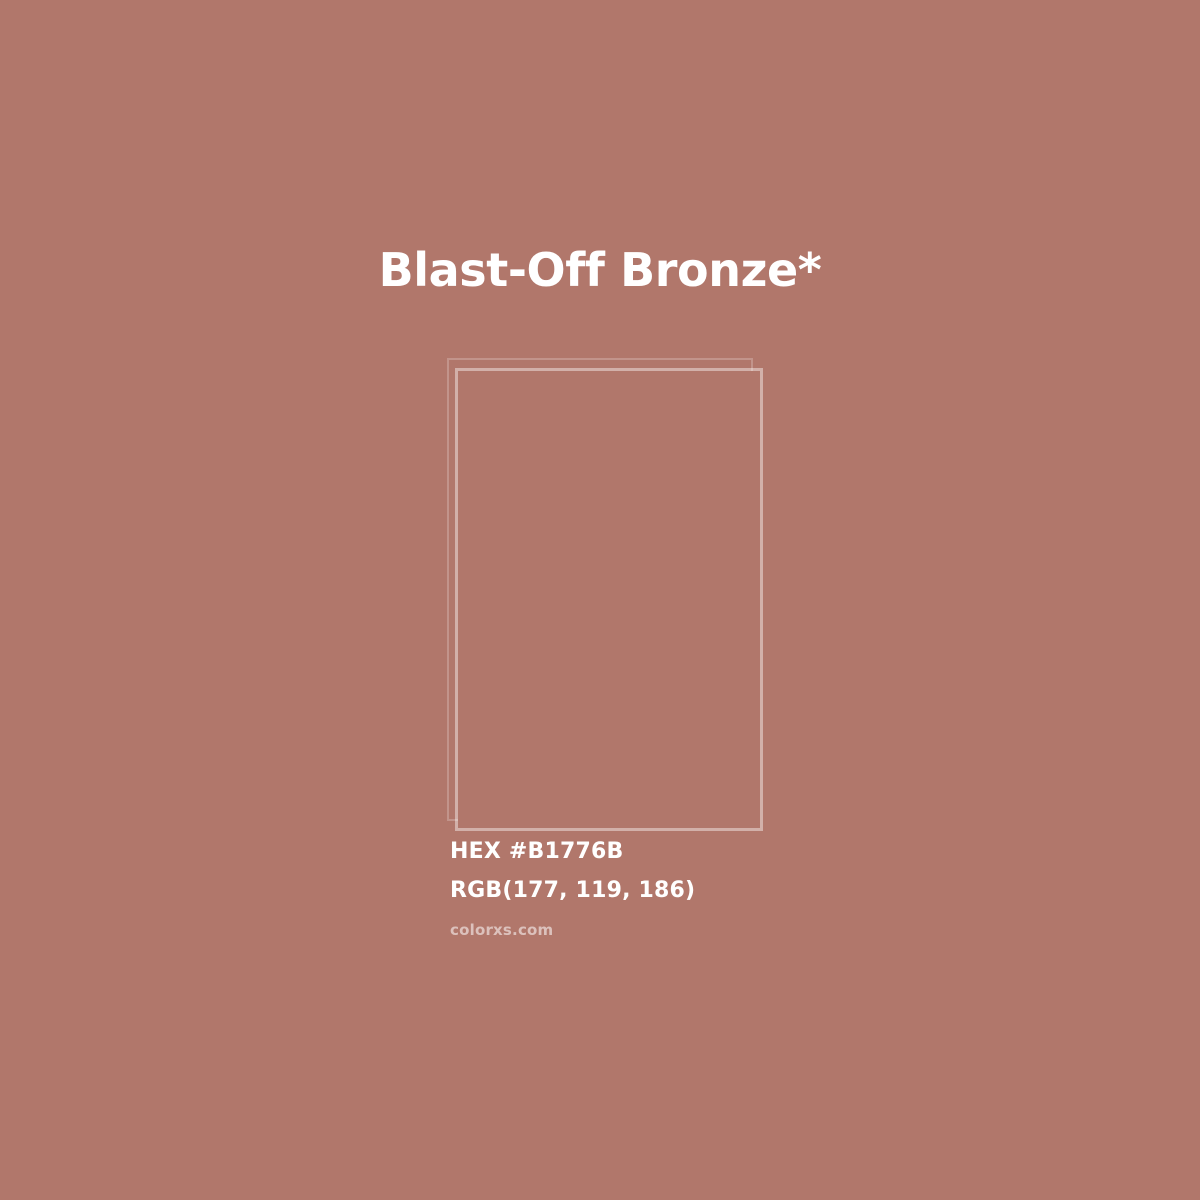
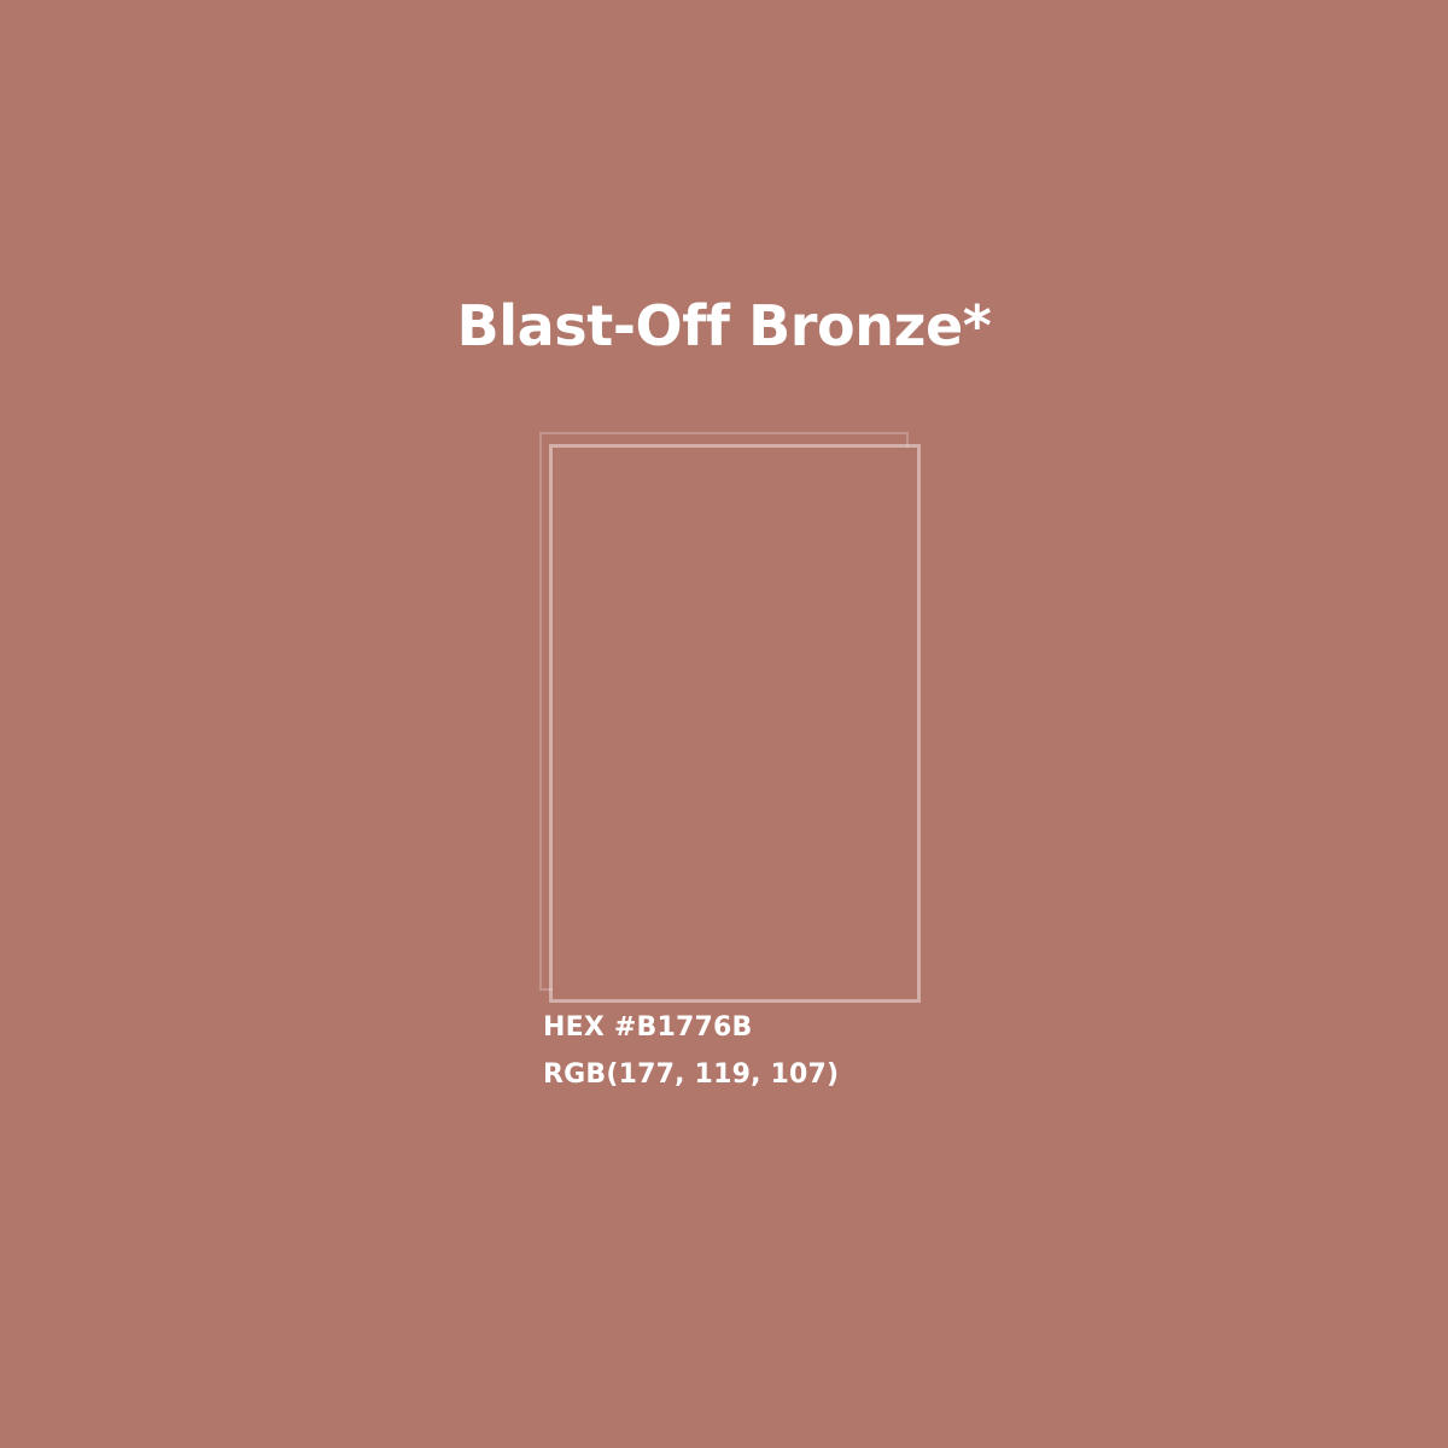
  Blast-Off Bronze*
  HEX #B1776B
- RGB(177, 119, 186)
+ RGB(177, 119, 107)
- colorxs.com
